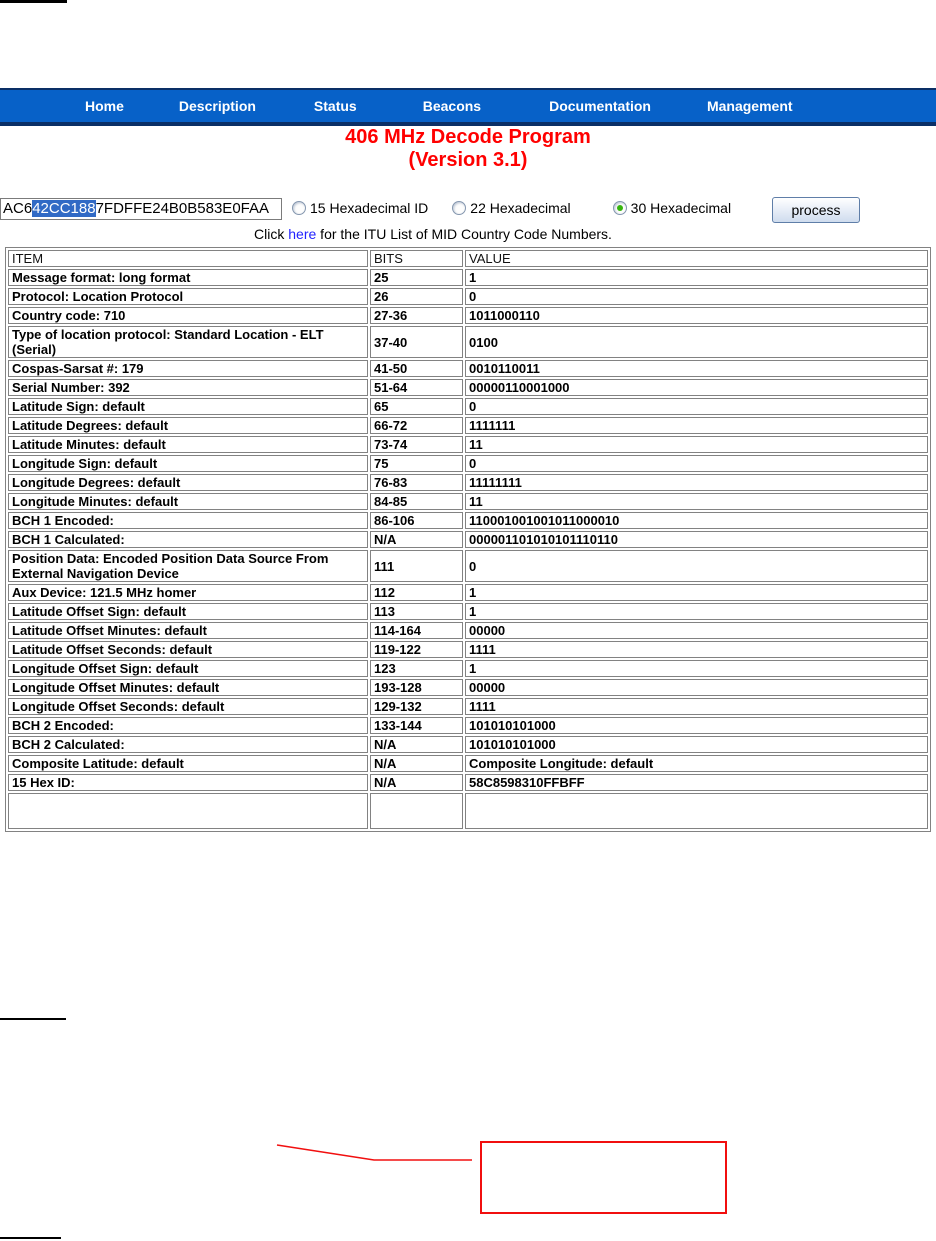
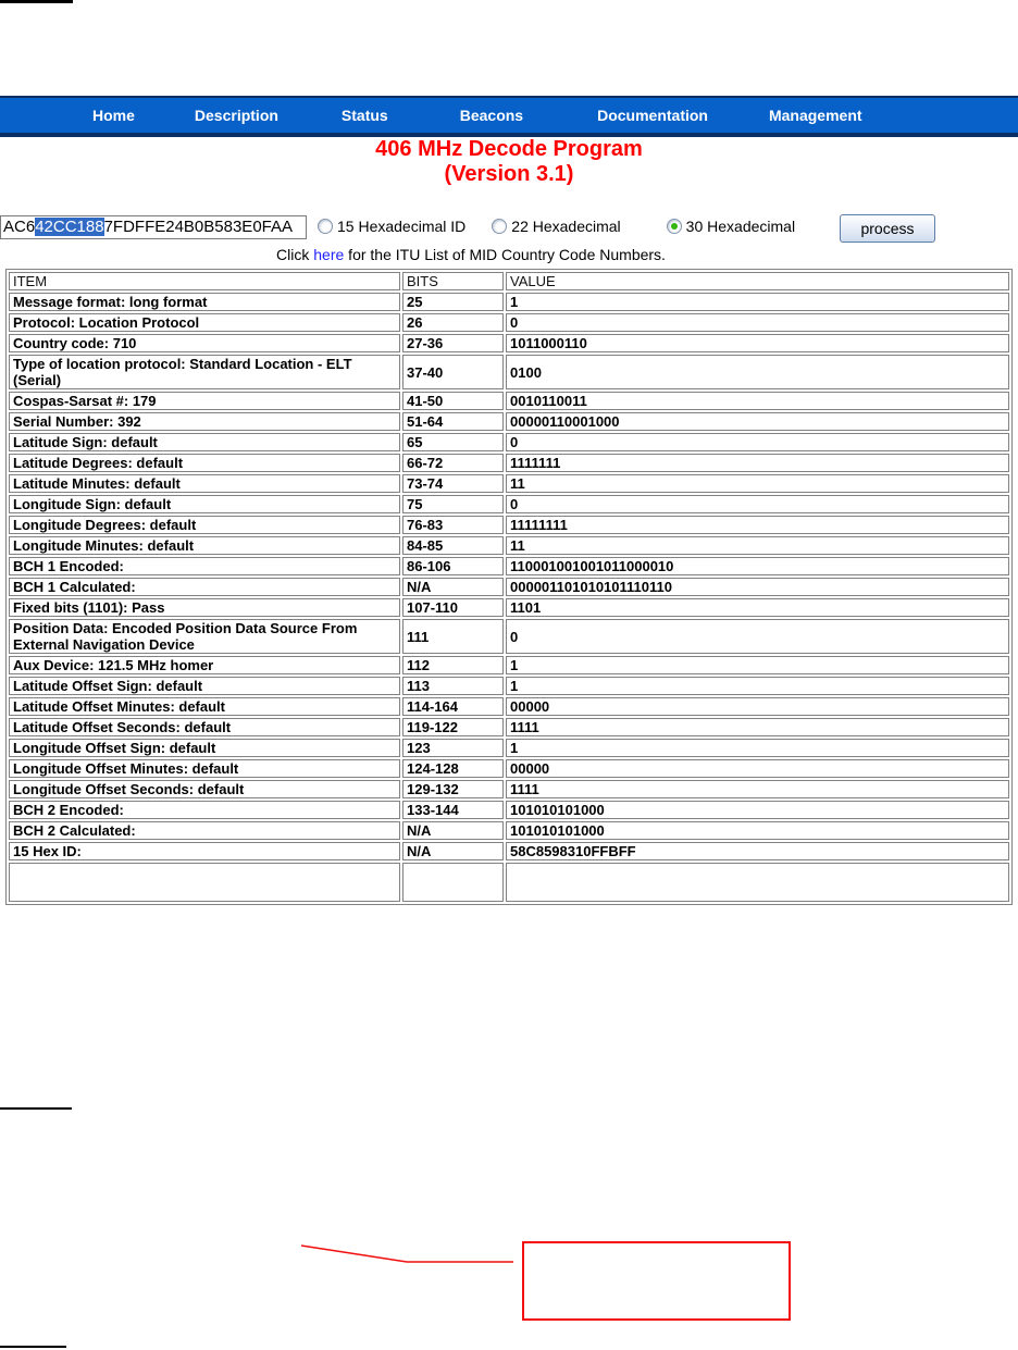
  Home
  Description
  Status
  Beacons
  Documentation
  Management
  406 MHz Decode Program
  (Version 3.1)
  AC642CC1887FDFFE24B0B583E0FAA
  15 Hexadecimal ID
  22 Hexadecimal
  30 Hexadecimal
  process
  Click here for the ITU List of MID Country Code Numbers.
  ITEM	BITS	VALUE
  Message format: long format	25	1
  Protocol: Location Protocol	26	0
  Country code: 710	27-36	1011000110
  Type of location protocol: Standard Location - ELT (Serial)	37-40	0100
  Cospas-Sarsat #: 179	41-50	0010110011
  Serial Number: 392	51-64	00000110001000
  Latitude Sign: default	65	0
  Latitude Degrees: default	66-72	1111111
  Latitude Minutes: default	73-74	11
  Longitude Sign: default	75	0
  Longitude Degrees: default	76-83	11111111
  Longitude Minutes: default	84-85	11
  BCH 1 Encoded:	86-106	110001001001011000010
  BCH 1 Calculated:	N/A	000001101010101110110
+ Fixed bits (1101): Pass	107-110	1101
  Position Data: Encoded Position Data Source From External Navigation Device	111	0
  Aux Device: 121.5 MHz homer	112	1
  Latitude Offset Sign: default	113	1
  Latitude Offset Minutes: default	114-164	00000
  Latitude Offset Seconds: default	119-122	1111
  Longitude Offset Sign: default	123	1
- Longitude Offset Minutes: default	193-128	00000
+ Longitude Offset Minutes: default	124-128	00000
  Longitude Offset Seconds: default	129-132	1111
  BCH 2 Encoded:	133-144	101010101000
  BCH 2 Calculated:	N/A	101010101000
- Composite Latitude: default	N/A	Composite Longitude: default
  15 Hex ID:	N/A	58C8598310FFBFF
